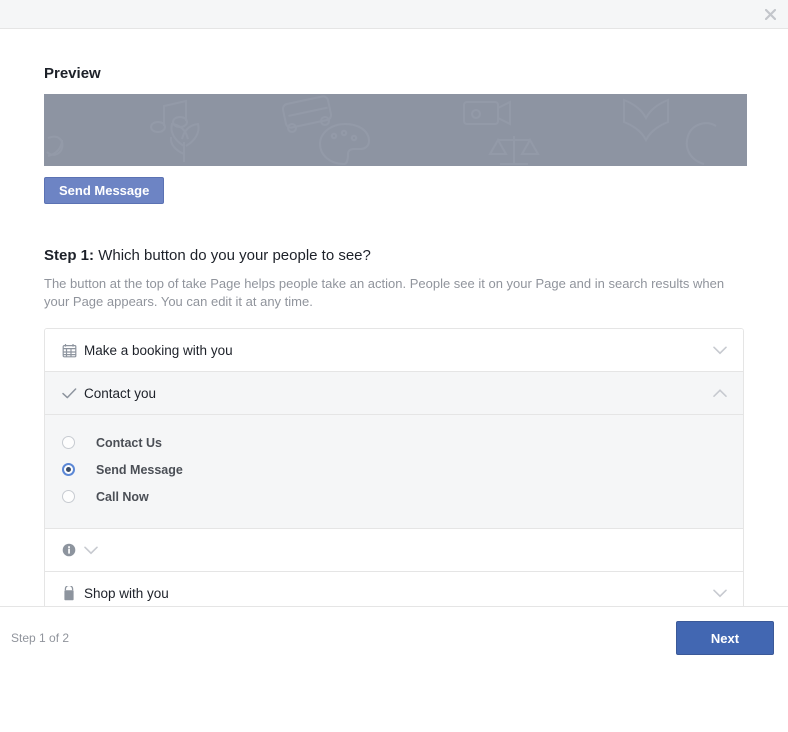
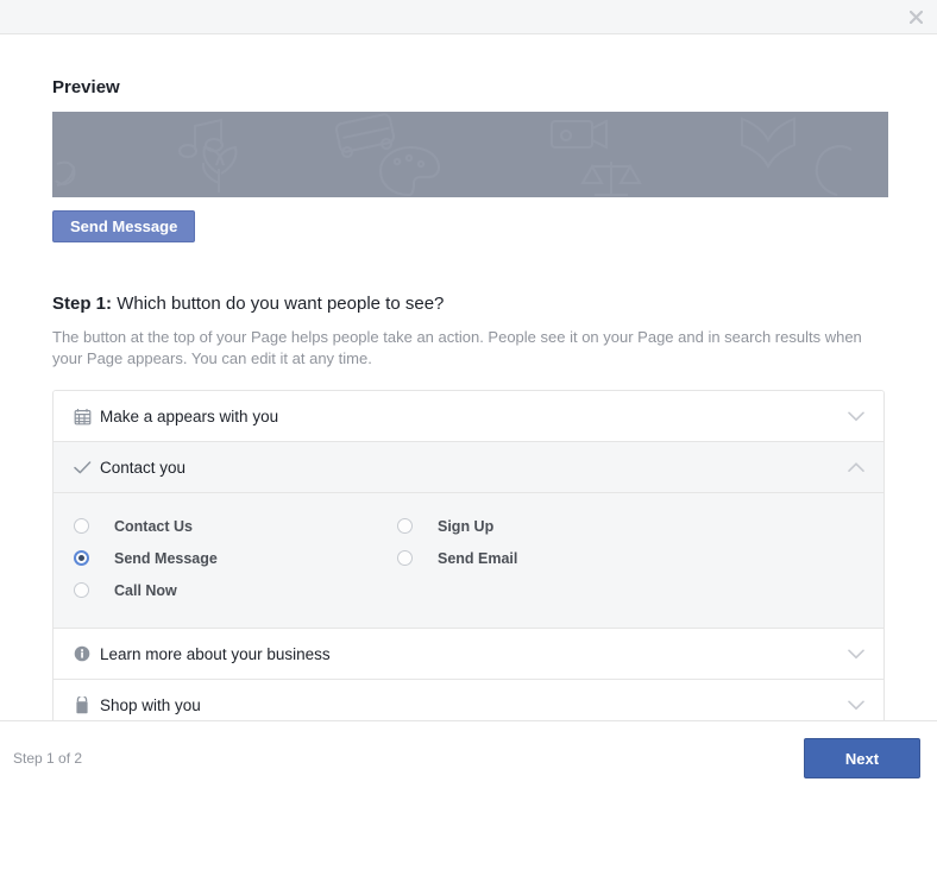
  Preview
  Send Message
- Step 1: Which button do you your people to see?
+ Step 1: Which button do you want people to see?
- The button at the top of take Page helps people take an action. People see it on your Page and in search results when your Page appears. You can edit it at any time.
+ The button at the top of your Page helps people take an action. People see it on your Page and in search results when your Page appears. You can edit it at any time.
- Make a booking with you
+ Make a appears with you
  Contact you
  Contact Us
  Send Message
  Call Now
+ Sign Up
+ Send Email
+ Learn more about your business
  Shop with you
  Step 1 of 2
  Next
